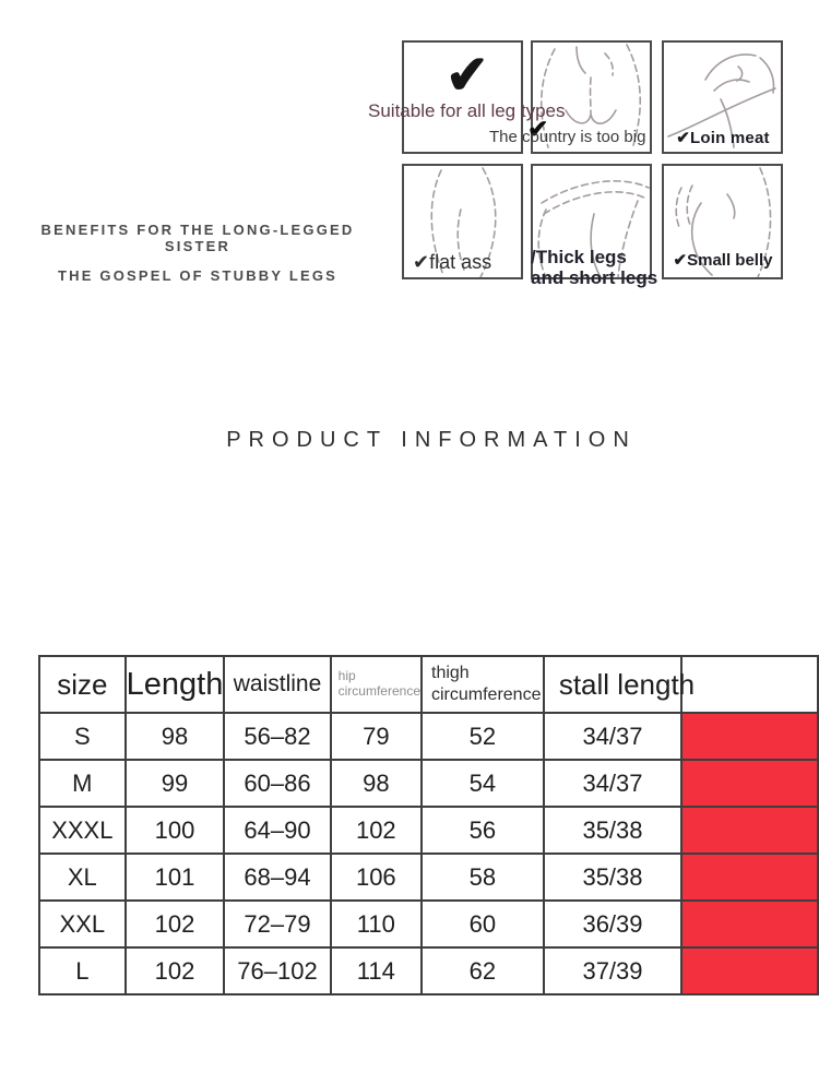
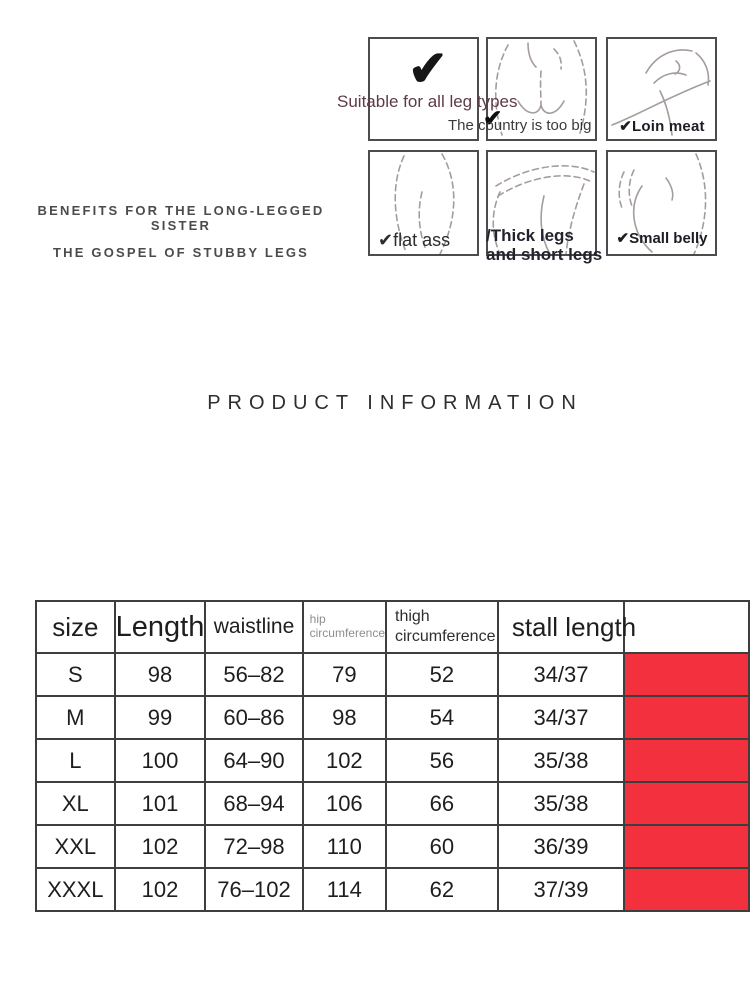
  Suitable for all leg types
  ✔
  The country is too big
  ✔Loin meat
  ✔flat ass
  /Thick legs
  and short legs
  ✔Small belly
  BENEFITS FOR THE LONG-LEGGED SISTER
  THE GOSPEL OF STUBBY LEGS
  PRODUCT INFORMATION
  size	Length	waistline	hip circumference	thigh circumference	stall length
  S	98	56–82	79	52	34/37
  M	99	60–86	98	54	34/37
- XXXL	100	64–90	102	56	35/38
+ L	100	64–90	102	56	35/38
- XL	101	68–94	106	58	35/38
+ XL	101	68–94	106	66	35/38
- XXL	102	72–79	110	60	36/39
+ XXL	102	72–98	110	60	36/39
- L	102	76–102	114	62	37/39
+ XXXL	102	76–102	114	62	37/39
